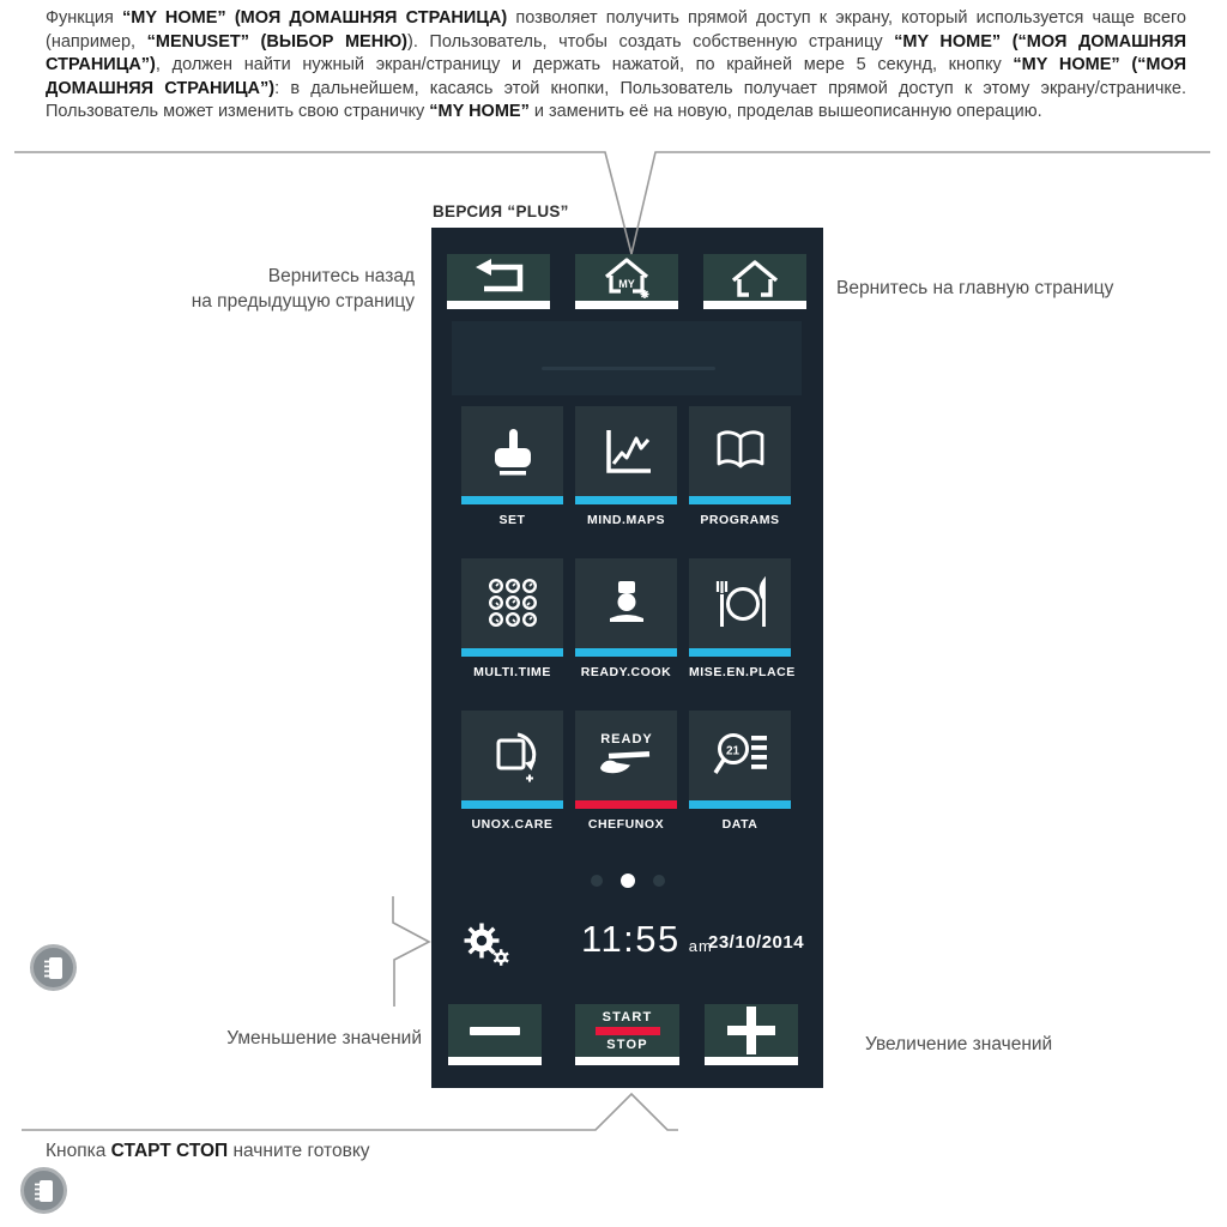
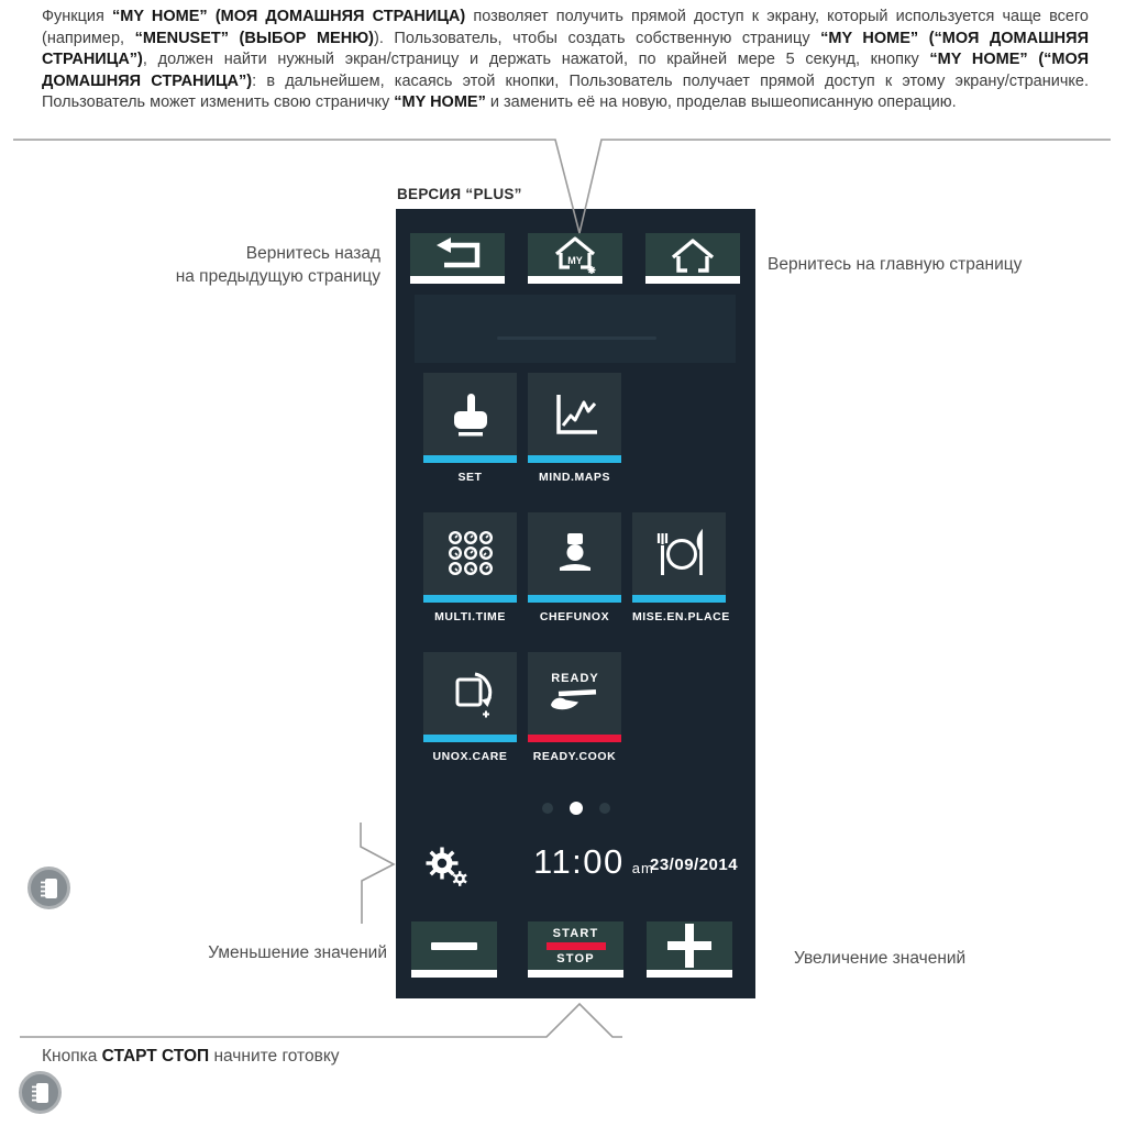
  Функция “MY HOME” (МОЯ ДОМАШНЯЯ СТРАНИЦА) позволяет получить прямой доступ к экрану, который используется чаще всего (например, “MENUSET” (ВЫБОР МЕНЮ)). Пользователь, чтобы создать собственную страницу “MY HOME” (“МОЯ ДОМАШНЯЯ СТРАНИЦА”), должен найти нужный экран/страницу и держать нажатой, по крайней мере 5 секунд, кнопку “MY HOME” (“МОЯ ДОМАШНЯЯ СТРАНИЦА”): в дальнейшем, касаясь этой кнопки, Пользователь получает прямой доступ к этому экрану/страничке. Пользователь может изменить свою страничку “MY HOME” и заменить её на новую, проделав вышеописанную операцию.
  ВЕРСИЯ “PLUS”
  MY
  SET
  MIND.MAPS
- PROGRAMS
  MULTI.TIME
- READY.COOK
+ CHEFUNOX
  MISE.EN.PLAC
  UNOX.CARE
  READY
- CHEFUNOX
+ READY.COOK
- 21
- DATA
- 11:55 am
+ 11:00 am
- 23/10/2014
+ 23/09/2014
  START
  STOP
  Вернитесь назад
  на предыдущую страницу
  Вернитесь на главную страницу
  Уменьшение значений
  Увеличение значений
  Кнопка СТАРТ СТОП начните готовку
